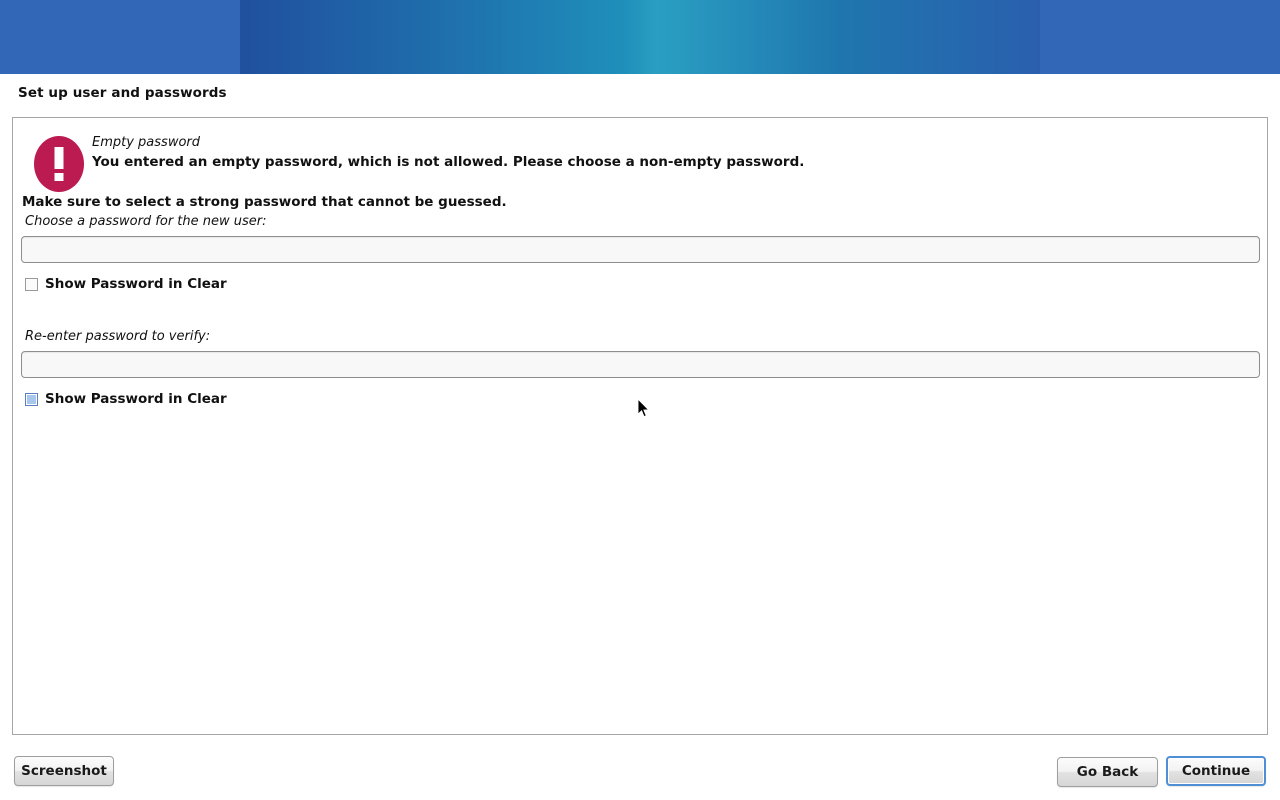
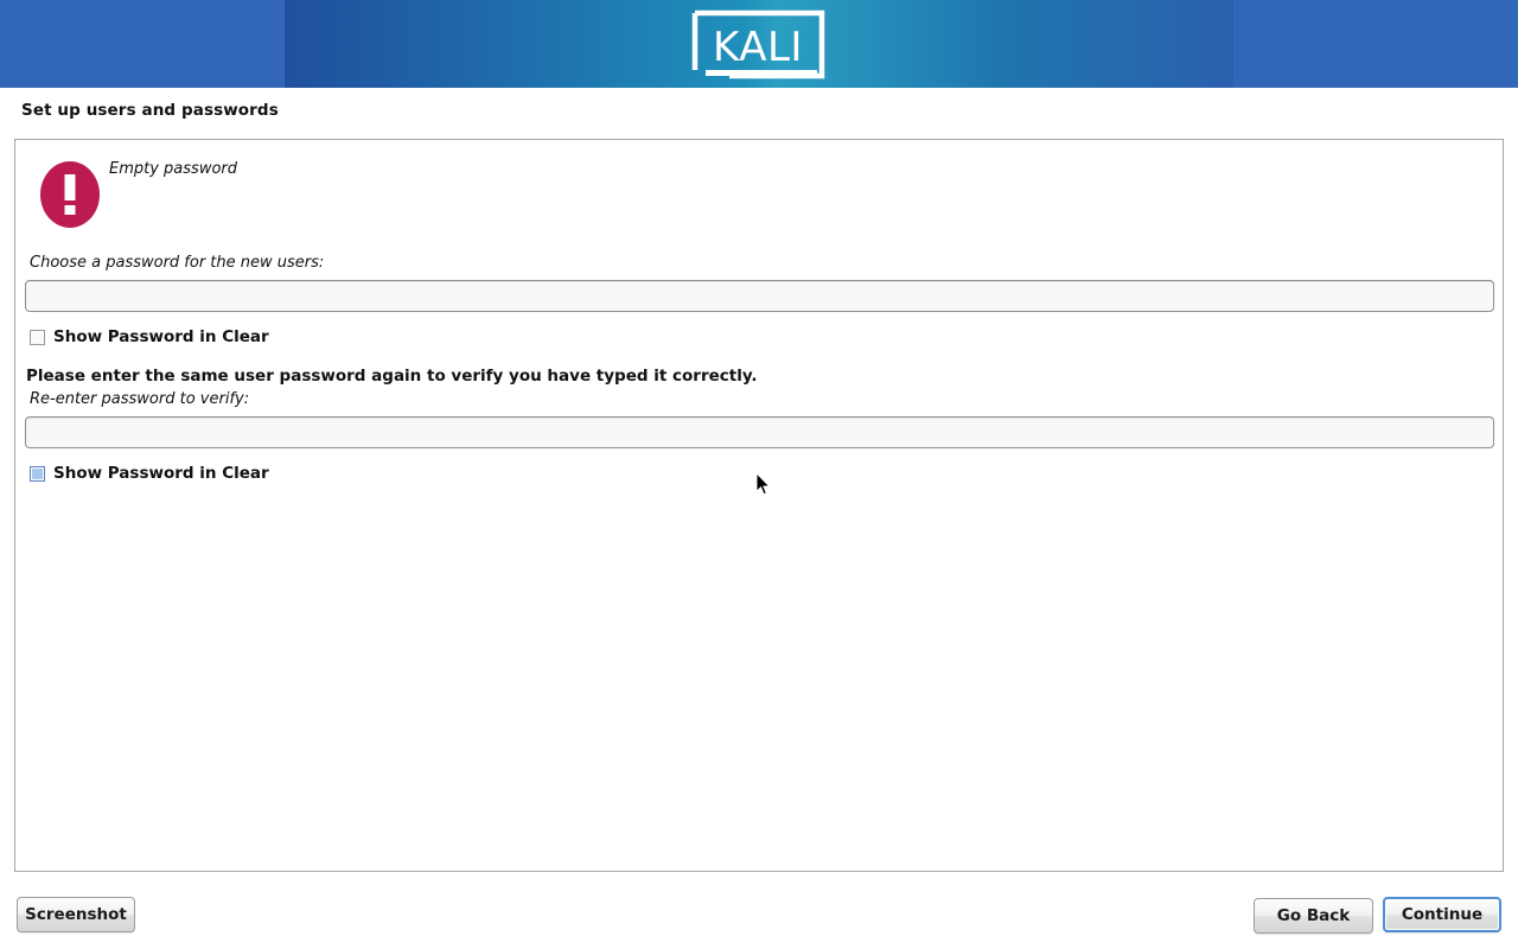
+ KALI
- Set up user and passwords
+ Set up users and passwords
  Empty password
- You entered an empty password, which is not allowed. Please choose a non-empty password.
- Make sure to select a strong password that cannot be guessed.
- Choose a password for the new user:
+ Choose a password for the new users:
  Show Password in Clear
+ Please enter the same user password again to verify you have typed it correctly.
  Re-enter password to verify:
  Show Password in Clear
  Screenshot
  Go Back
  Continue
